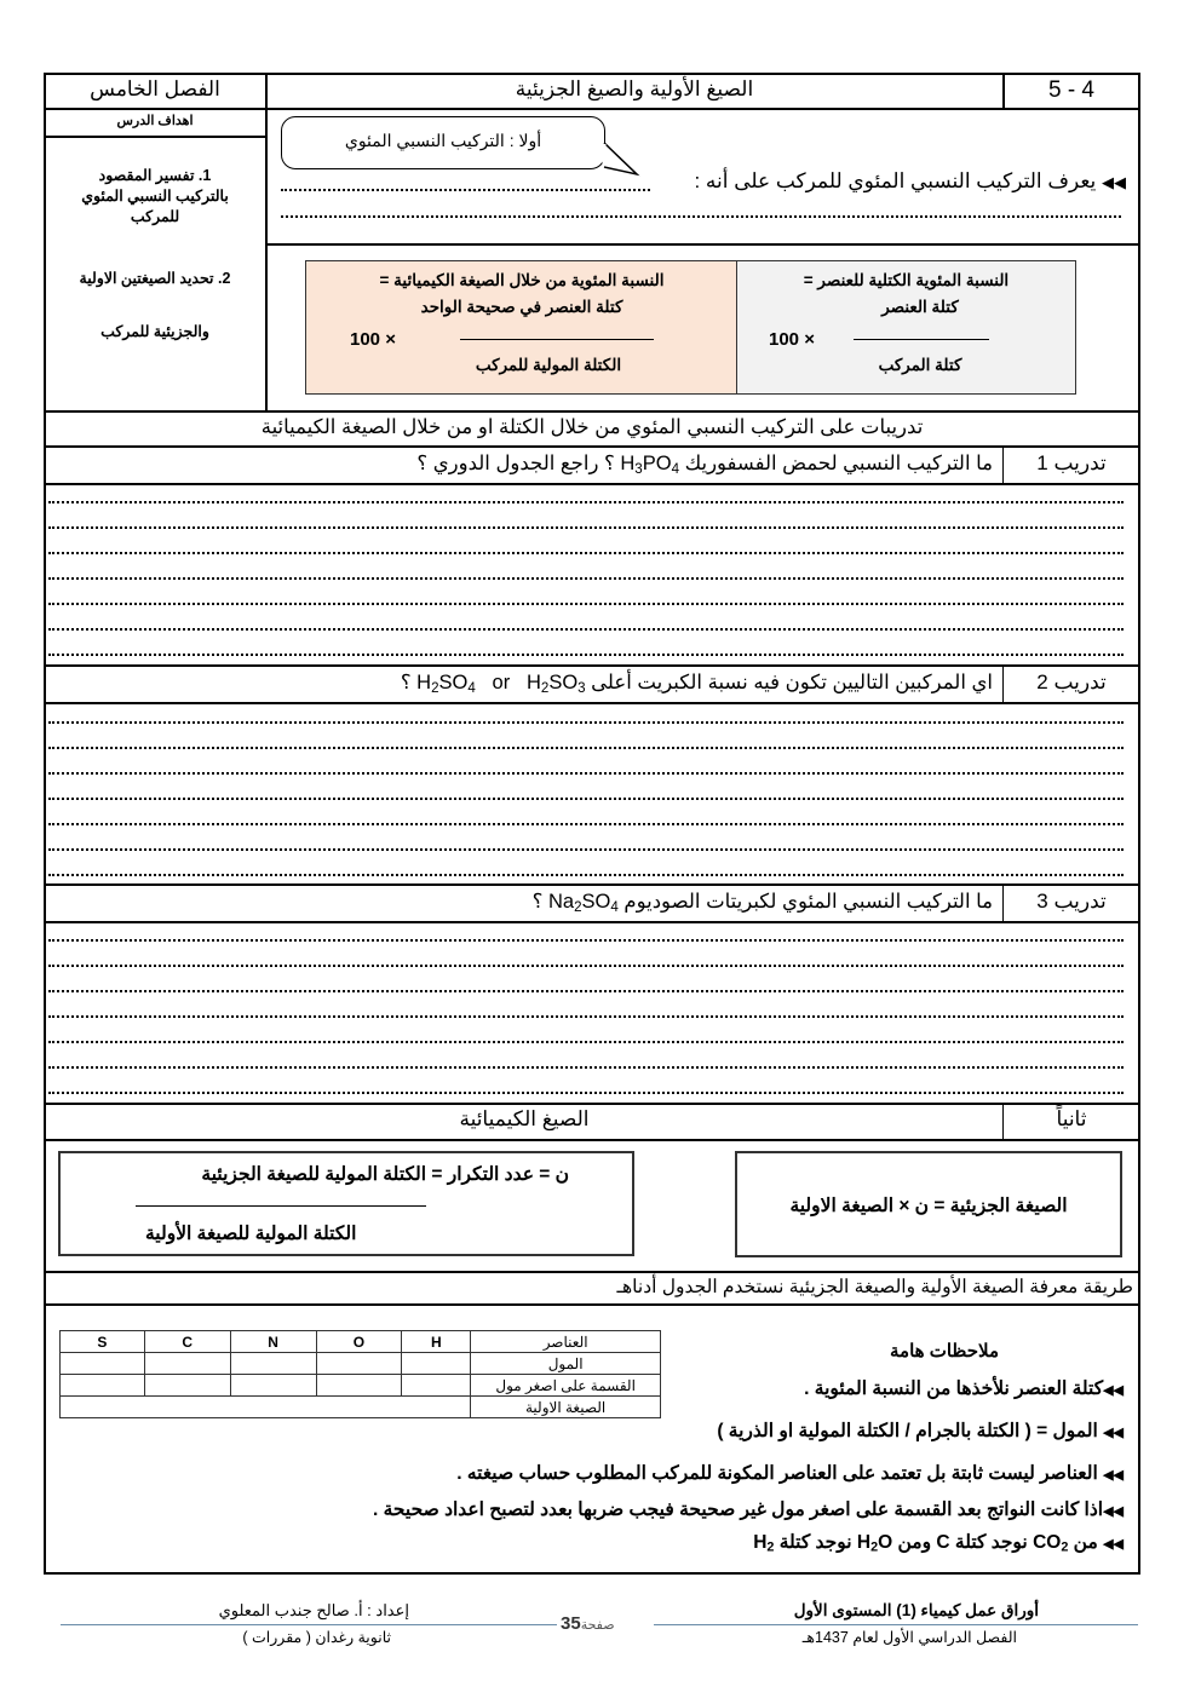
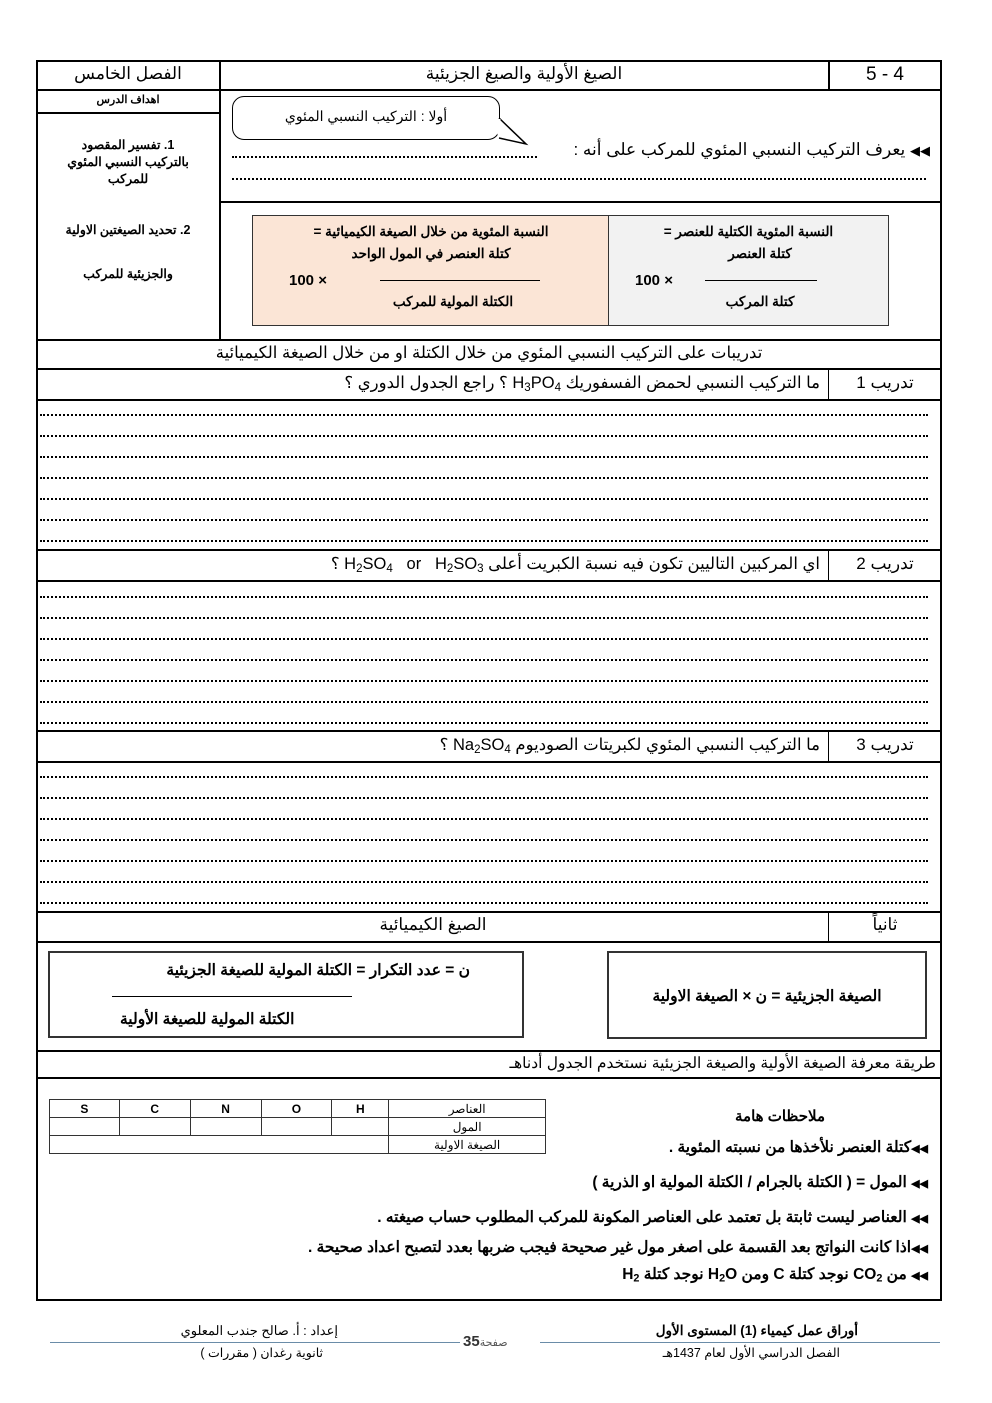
  الفصل الخامس
  الصيغ الأولية والصيغ الجزيئية
  5 - 4
  اهداف الدرس
  1. تفسير المقصود
  بالتركيب النسبي المئوي
  للمركب
  2. تحديد الصيغتين الاولية
  والجزيئية للمركب
  أولا : التركيب النسبي المئوي
  ◀◀ يعرف التركيب النسبي المئوي للمركب على أنه :
  النسبة المئوية من خلال الصيغة الكيميائية =
- كتلة العنصر في صحيحة الواحد
+ كتلة العنصر في المول الواحد
  100 ×
  الكتلة المولية للمركب
  النسبة المئوية الكتلية للعنصر =
  كتلة العنصر
  100 ×
  كتلة المركب
  تدريبات على التركيب النسبي المئوي من خلال الكتلة او من خلال الصيغة الكيميائية
  تدريب 1
  ما التركيب النسبي لحمض الفسفوريك H3PO4 ؟ راجع الجدول الدوري ؟
  تدريب 2
  اي المركبين التاليين تكون فيه نسبة الكبريت أعلى H2SO3 or H2SO4 ؟
  تدريب 3
  ما التركيب النسبي المئوي لكبريتات الصوديوم Na2SO4 ؟
  ثانياً
  الصيغ الكيميائية
  ن = عدد التكرار = الكتلة المولية للصيغة الجزيئية
  الكتلة المولية للصيغة الأولية
  الصيغة الجزيئية = ن × الصيغة الاولية
  طريقة معرفة الصيغة الأولية والصيغة الجزيئية نستخدم الجدول أدناهـ
  S	C	N	O	H	العناصر
  					المول
- 					القسمة على اصغر مول
  	الصيغة الاولية
  ملاحظات هامة
- ◀◀كتلة العنصر نلأخذها من النسبة المئوية .
+ ◀◀كتلة العنصر نلأخذها من نسبته المئوية .
  ◀◀ المول = ( الكتلة بالجرام / الكتلة المولية او الذرية )
  ◀◀ العناصر ليست ثابتة بل تعتمد على العناصر المكونة للمركب المطلوب حساب صيغته .
  ◀◀اذا كانت النواتج بعد القسمة على اصغر مول غير صحيحة فيجب ضربها بعدد لتصبح اعداد صحيحة .
  ◀◀ من CO2 نوجد كتلة C ومن H2O نوجد كتلة H2
  أوراق عمل كيمياء (1) المستوى الأول
  الفصل الدراسي الأول لعام 1437هـ
  إعداد : أ. صالح جندب المعلوي
  ثانوية رغدان ( مقررات )
  صفحة35
